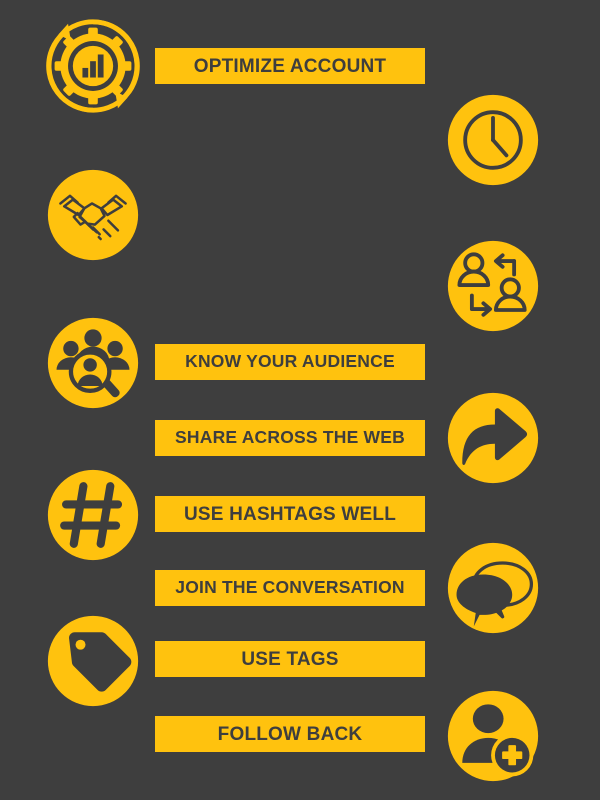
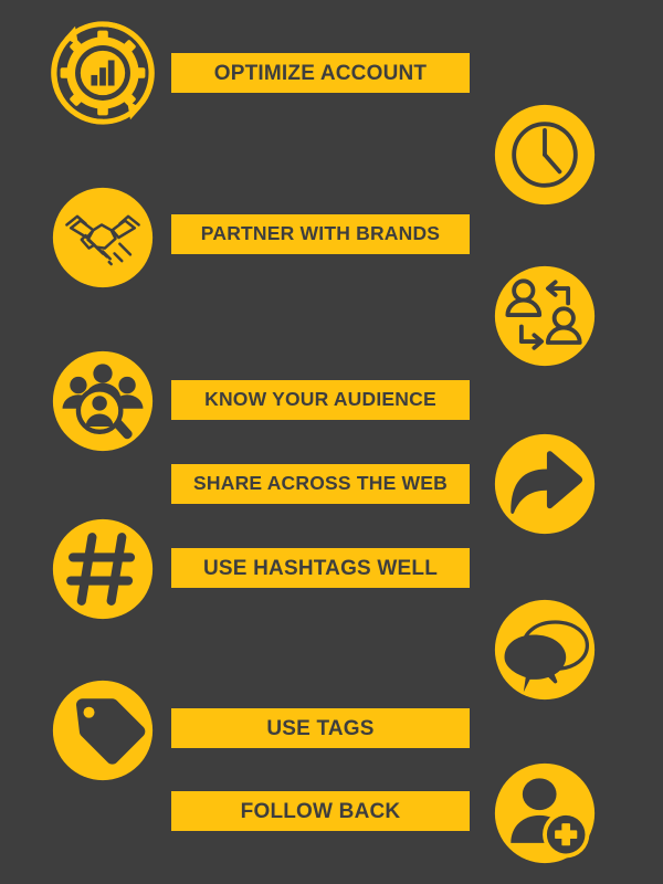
  OPTIMIZE ACCOUNT
+ PARTNER WITH BRANDS
  KNOW YOUR AUDIENCE
  SHARE ACROSS THE WEB
  USE HASHTAGS WELL
- JOIN THE CONVERSATION
  USE TAGS
  FOLLOW BACK
